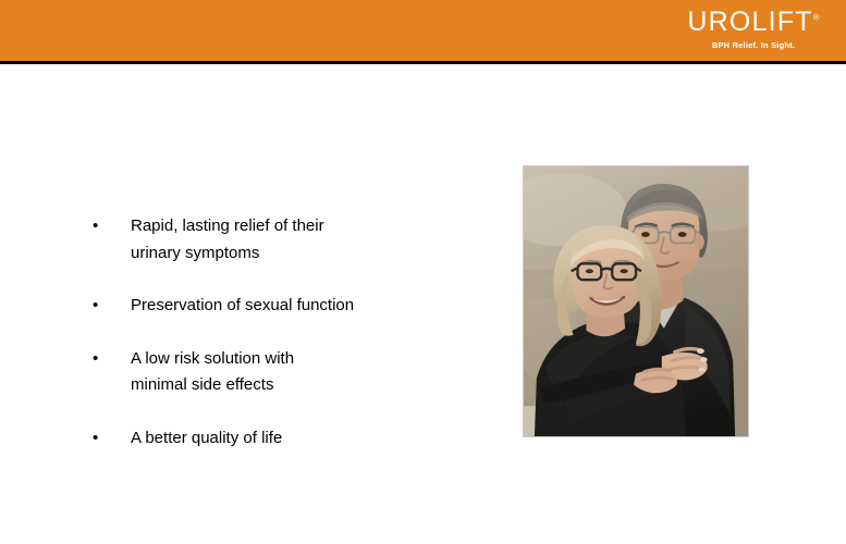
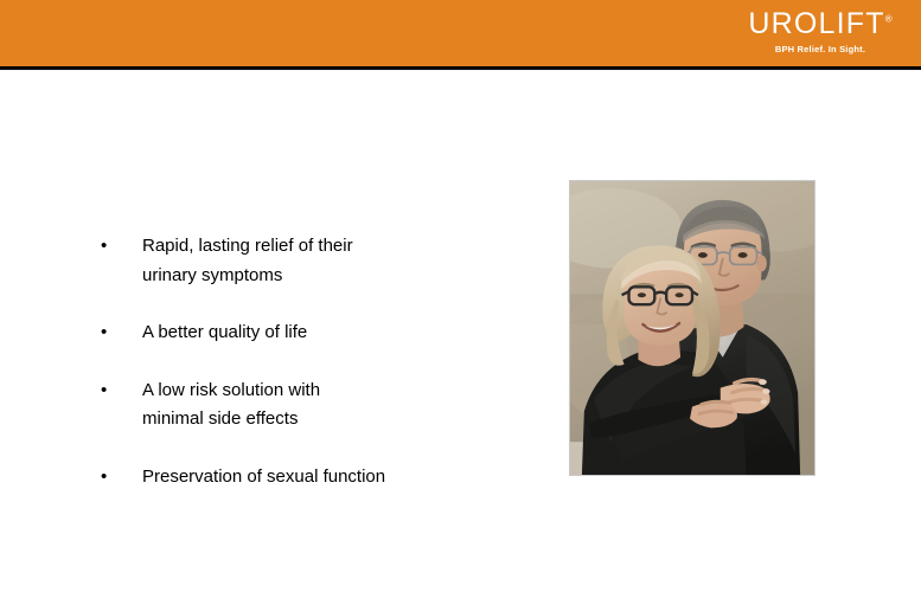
  UROLIFT®
  BPH Relief. In Sight.
  •
  Rapid, lasting relief of their
  urinary symptoms
  •
- Preservation of sexual function
+ A better quality of life
  •
  A low risk solution with
  minimal side effects
  •
- A better quality of life
+ Preservation of sexual function
